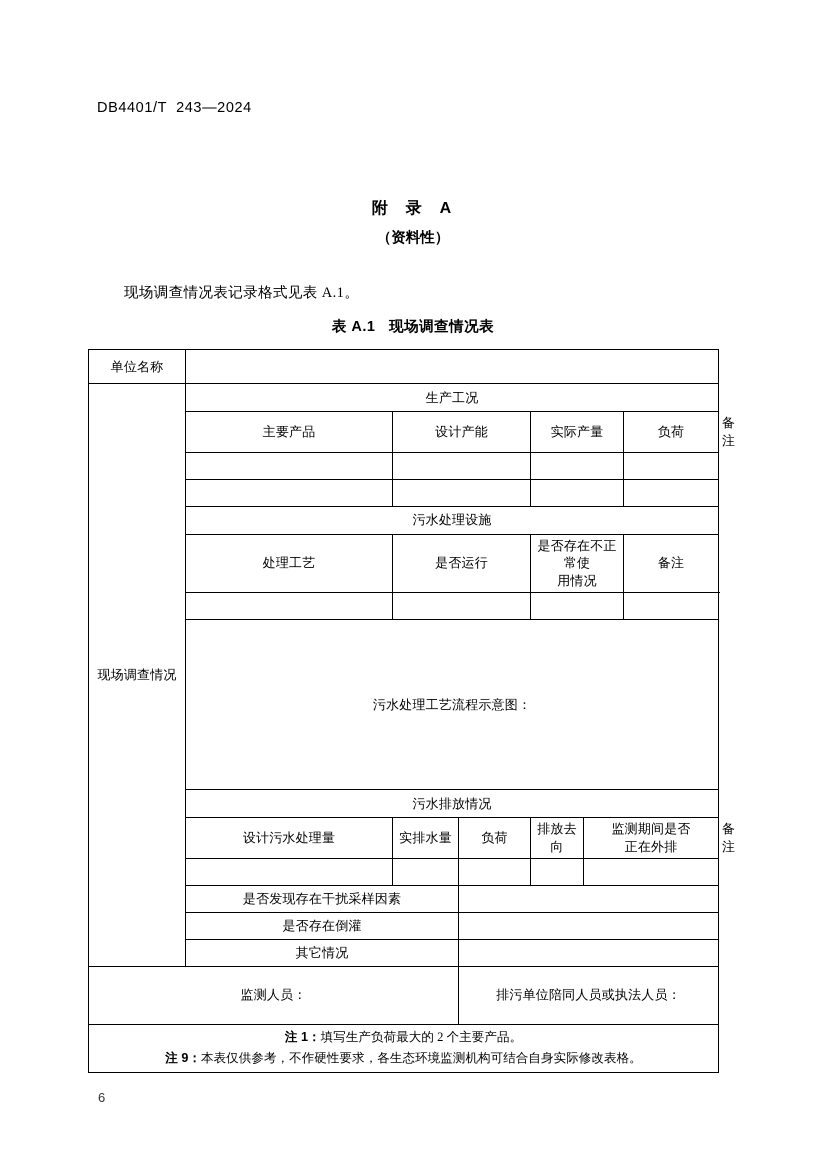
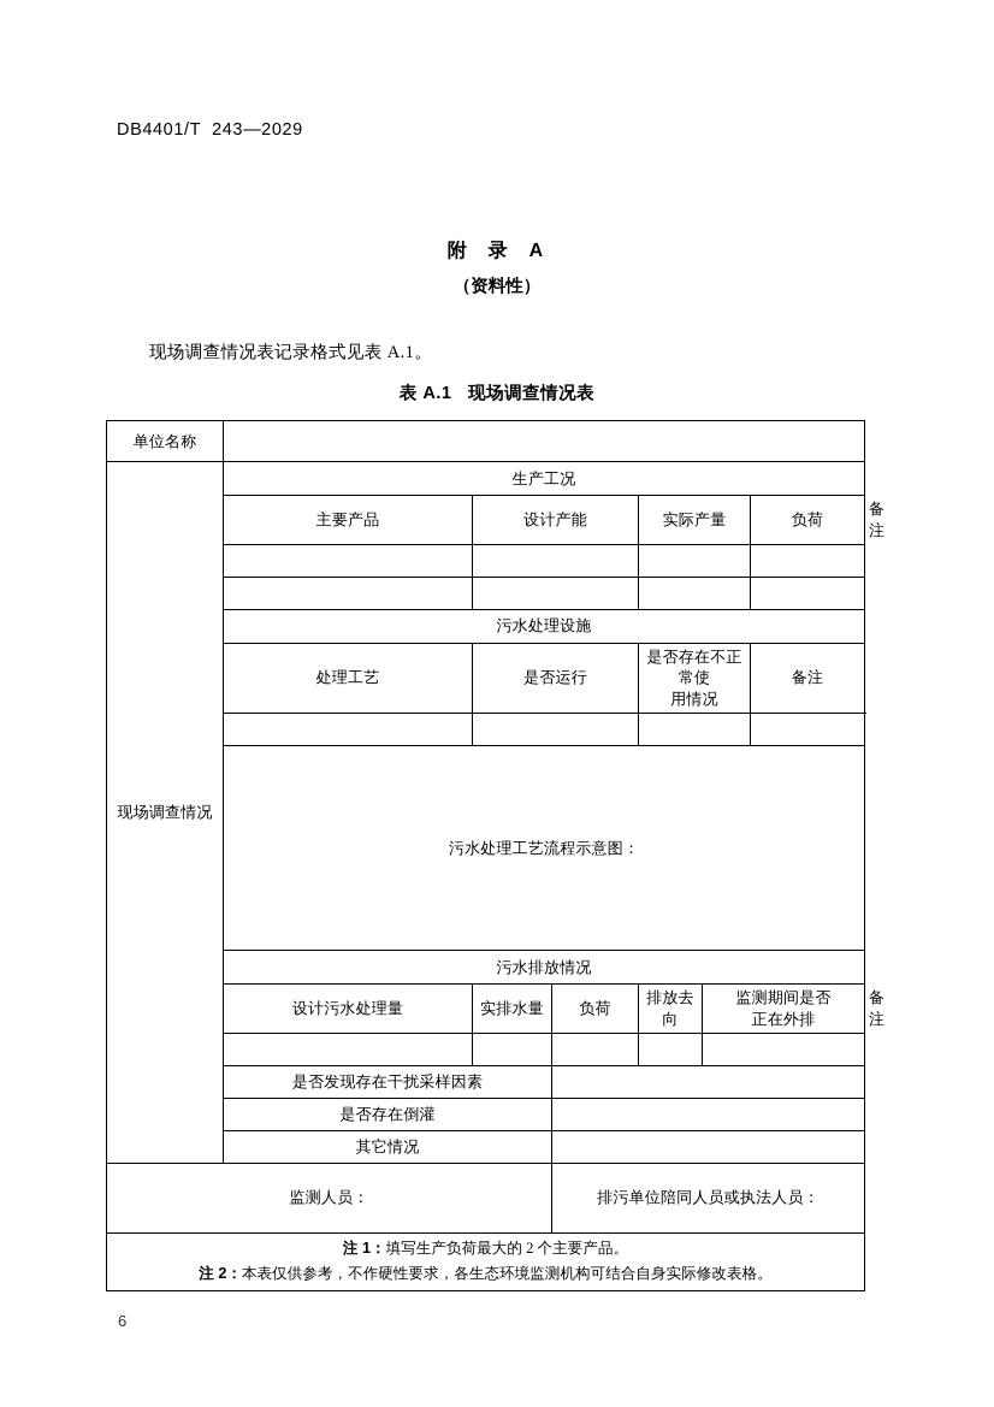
- DB4401/T 243—2024
+ DB4401/T 243—2029
  附 录 A
  （资料性）
  现场调查情况表记录格式见表 A.1。
  表 A.1 现场调查情况表
  单位名称
  现场调查情况	生产工况
  主要产品	设计产能	实际产量	负荷	备注
  污水处理设施
  处理工艺	是否运行	是否存在不正常使 用情况	备注
  污水处理工艺流程示意图：
  污水排放情况
  设计污水处理量	实排水量	负荷	排放去向	监测期间是否 正在外排	备注
  是否发现存在干扰采样因素
  是否存在倒灌
  其它情况
  监测人员：	排污单位陪同人员或执法人员：
- 注 1：填写生产负荷最大的 2 个主要产品。 注 9：本表仅供参考，不作硬性要求，各生态环境监测机构可结合自身实际修改表格。
+ 注 1：填写生产负荷最大的 2 个主要产品。 注 2：本表仅供参考，不作硬性要求，各生态环境监测机构可结合自身实际修改表格。
  6
